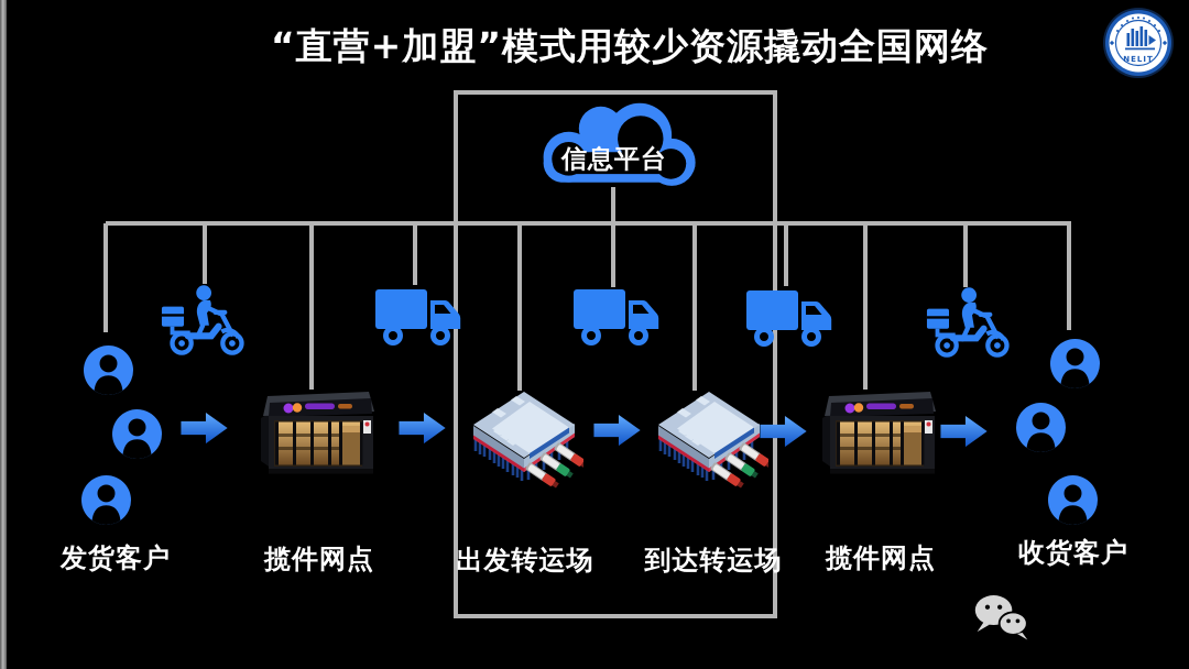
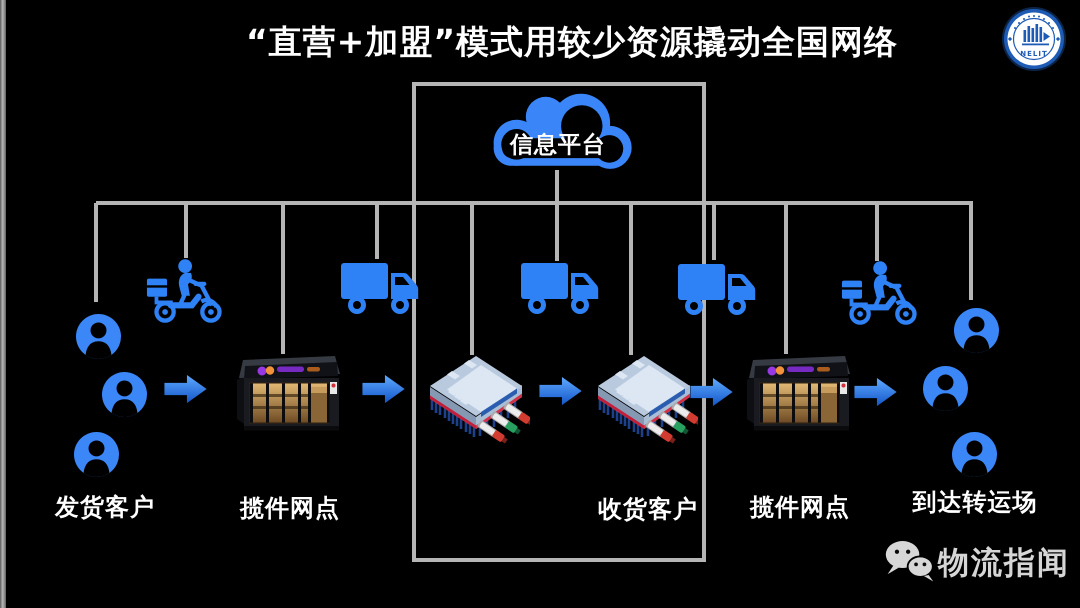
  “直营+加盟”模式用较少资源撬动全国网络
  信息平台
  发货客户
  揽件网点
- 出发转运场
- 到达转运场
+ 收货客户
  揽件网点
- 收货客户
+ 到达转运场
+ 物流指闻
